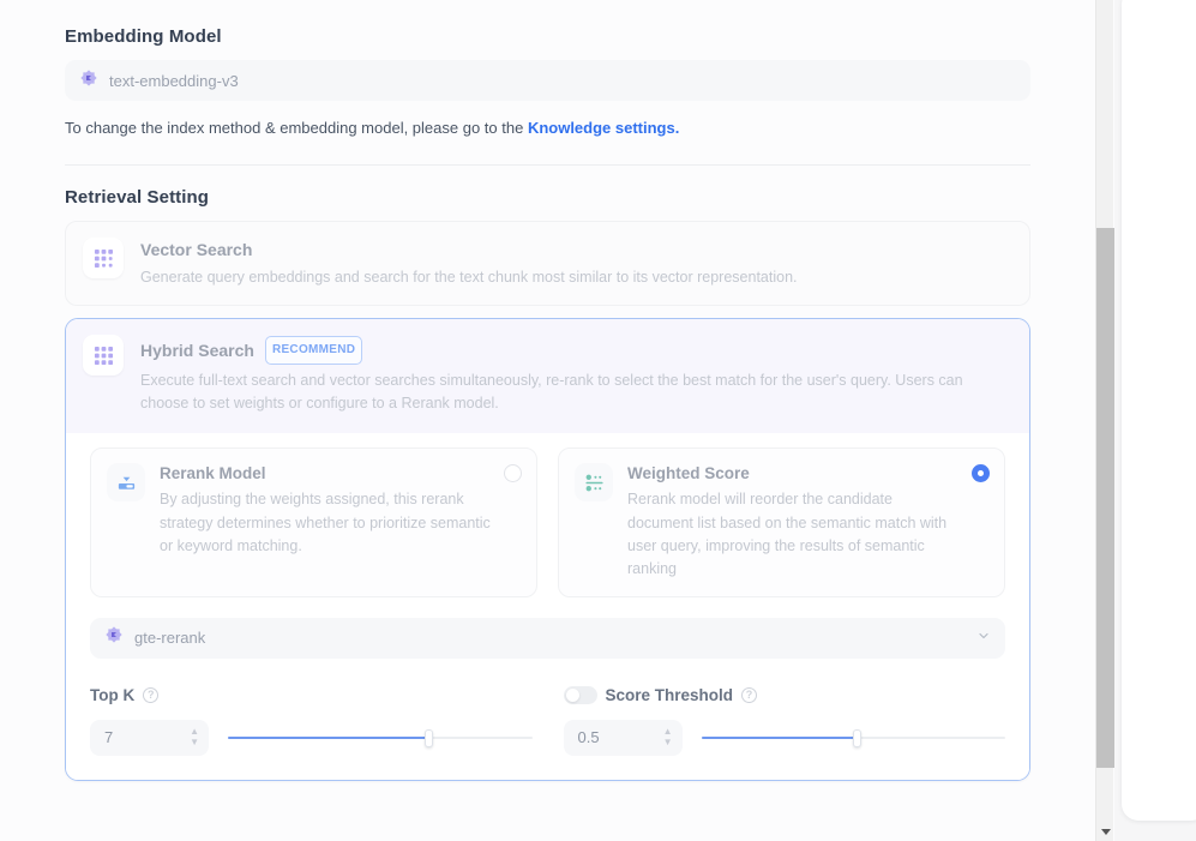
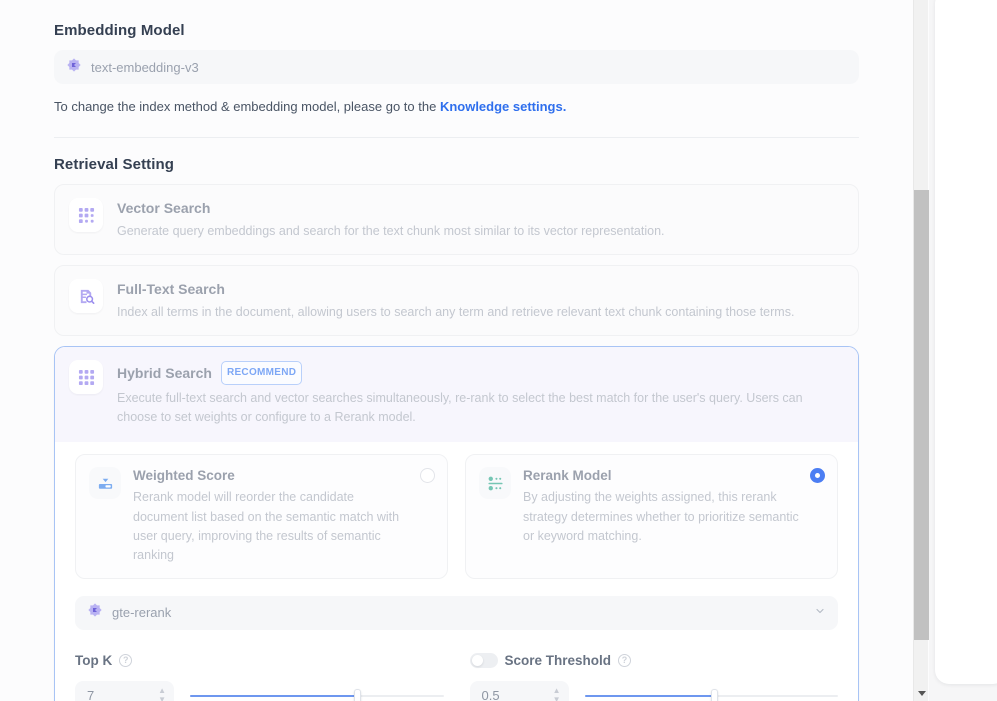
  Embedding Model
  text-embedding-v3
  To change the index method & embedding model, please go to the Knowledge settings.
  Retrieval Setting
  Vector Search
  Generate query embeddings and search for the text chunk most similar to its vector representation.
+ Full-Text Search
+ Index all terms in the document, allowing users to search any term and retrieve relevant text chunk containing those terms.
  Hybrid Search
  RECOMMEND
  Execute full-text search and vector searches simultaneously, re-rank to select the best match for the user's query. Users can choose to set weights or configure to a Rerank model.
- Rerank Model
+ Weighted Score
- By adjusting the weights assigned, this rerank strategy determines whether to prioritize semantic or keyword matching.
+ Rerank model will reorder the candidate document list based on the semantic match with user query, improving the results of semantic ranking
- Weighted Score
+ Rerank Model
- Rerank model will reorder the candidate document list based on the semantic match with user query, improving the results of semantic ranking
+ By adjusting the weights assigned, this rerank strategy determines whether to prioritize semantic or keyword matching.
  gte-rerank
  Top K
  ?
  7
  ▲
  ▼
  Score Threshold
  ?
  0.5
  ▲
  ▼
